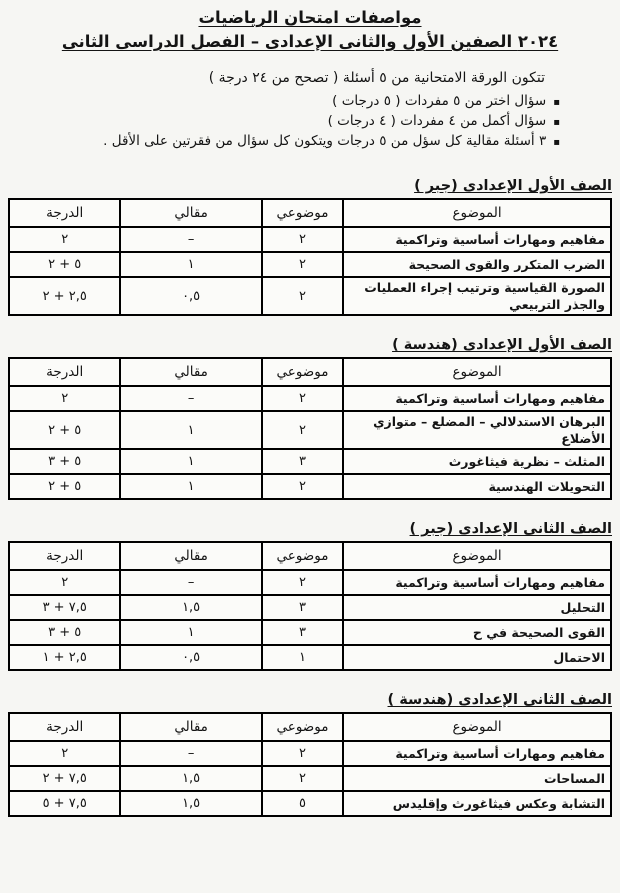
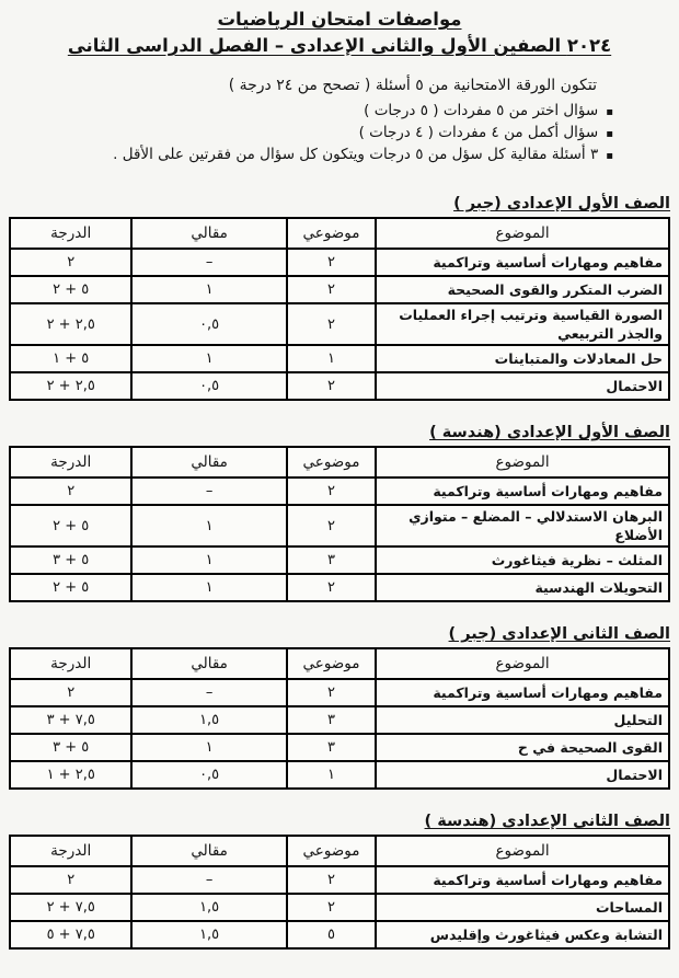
  مواصفات امتحان الرياضيات
  ٢٠٢٤ الصفين الأول والثانى الإعدادى – الفصل الدراسى الثانى
  تتكون الورقة الامتحانية من ٥ أسئلة ( تصحح من ٢٤ درجة )
  ▪
  سؤال اختر من ٥ مفردات ( ٥ درجات )
  ▪
  سؤال أكمل من ٤ مفردات ( ٤ درجات )
  ▪
  ٣ أسئلة مقالية كل سؤل من ٥ درجات ويتكون كل سؤال من فقرتين على الأقل .
  الصف الأول الإعدادى (جبر )
  الموضوع	موضوعي	مقالي	الدرجة
  مفاهيم ومهارات أساسية وتراكمية	٢	–	٢
  الضرب المتكرر والقوى الصحيحة	٢	١	٥ + ٢
  الصورة القياسية وترتيب إجراء العمليات والجذر التربيعي	٢	٠,٥	٢,٥ + ٢
+ حل المعادلات والمتباينات	١	١	٥ + ١
+ الاحتمال	٢	٠,٥	٢,٥ + ٢
  الصف الأول الإعدادى (هندسة )
  الموضوع	موضوعي	مقالي	الدرجة
  مفاهيم ومهارات أساسية وتراكمية	٢	–	٢
  البرهان الاستدلالي – المضلع – متوازي الأضلاع	٢	١	٥ + ٢
  المثلث – نظرية فيثاغورث	٣	١	٥ + ٣
  التحويلات الهندسية	٢	١	٥ + ٢
  الصف الثانى الإعدادى (جبر )
  الموضوع	موضوعي	مقالي	الدرجة
  مفاهيم ومهارات أساسية وتراكمية	٢	–	٢
  التحليل	٣	١,٥	٧,٥ + ٣
  القوى الصحيحة في ح	٣	١	٥ + ٣
  الاحتمال	١	٠,٥	٢,٥ + ١
  الصف الثانى الإعدادى (هندسة )
  الموضوع	موضوعي	مقالي	الدرجة
  مفاهيم ومهارات أساسية وتراكمية	٢	–	٢
  المساحات	٢	١,٥	٧,٥ + ٢
  التشابة وعكس فيثاغورث وإقليدس	٥	١,٥	٧,٥ + ٥
